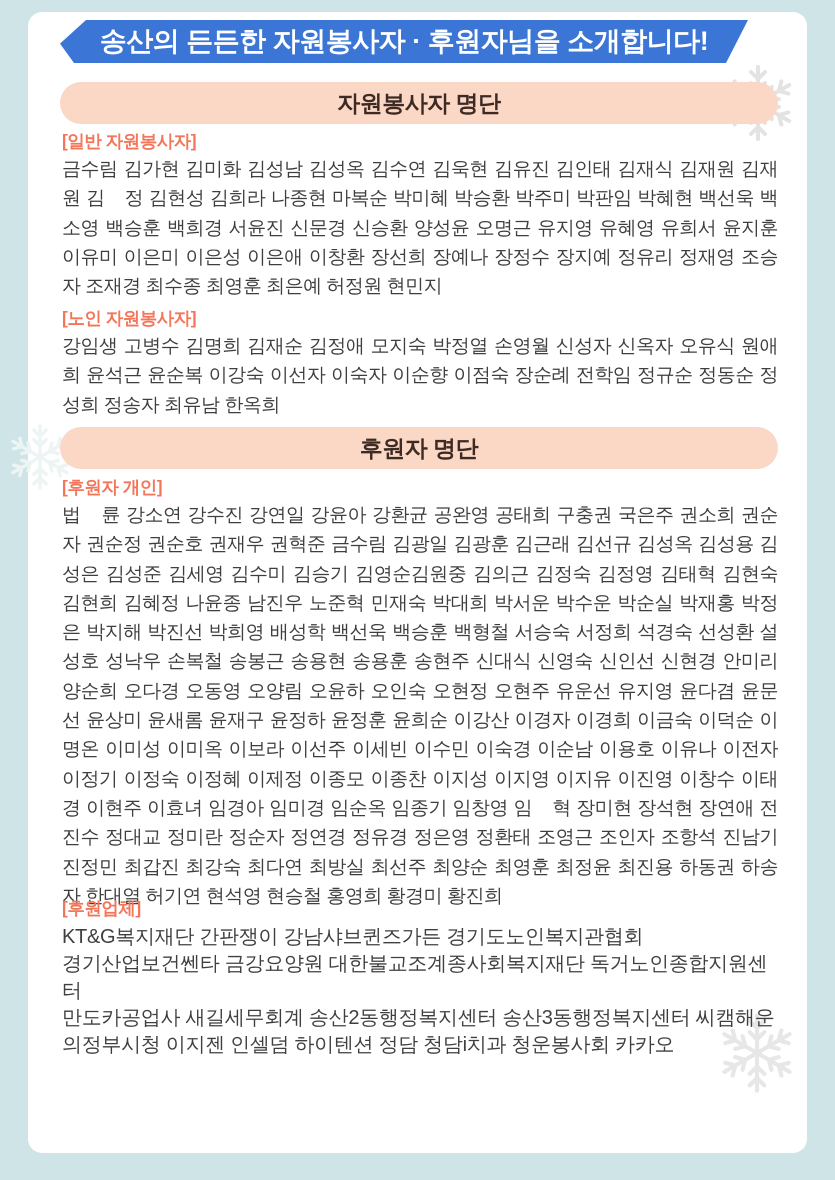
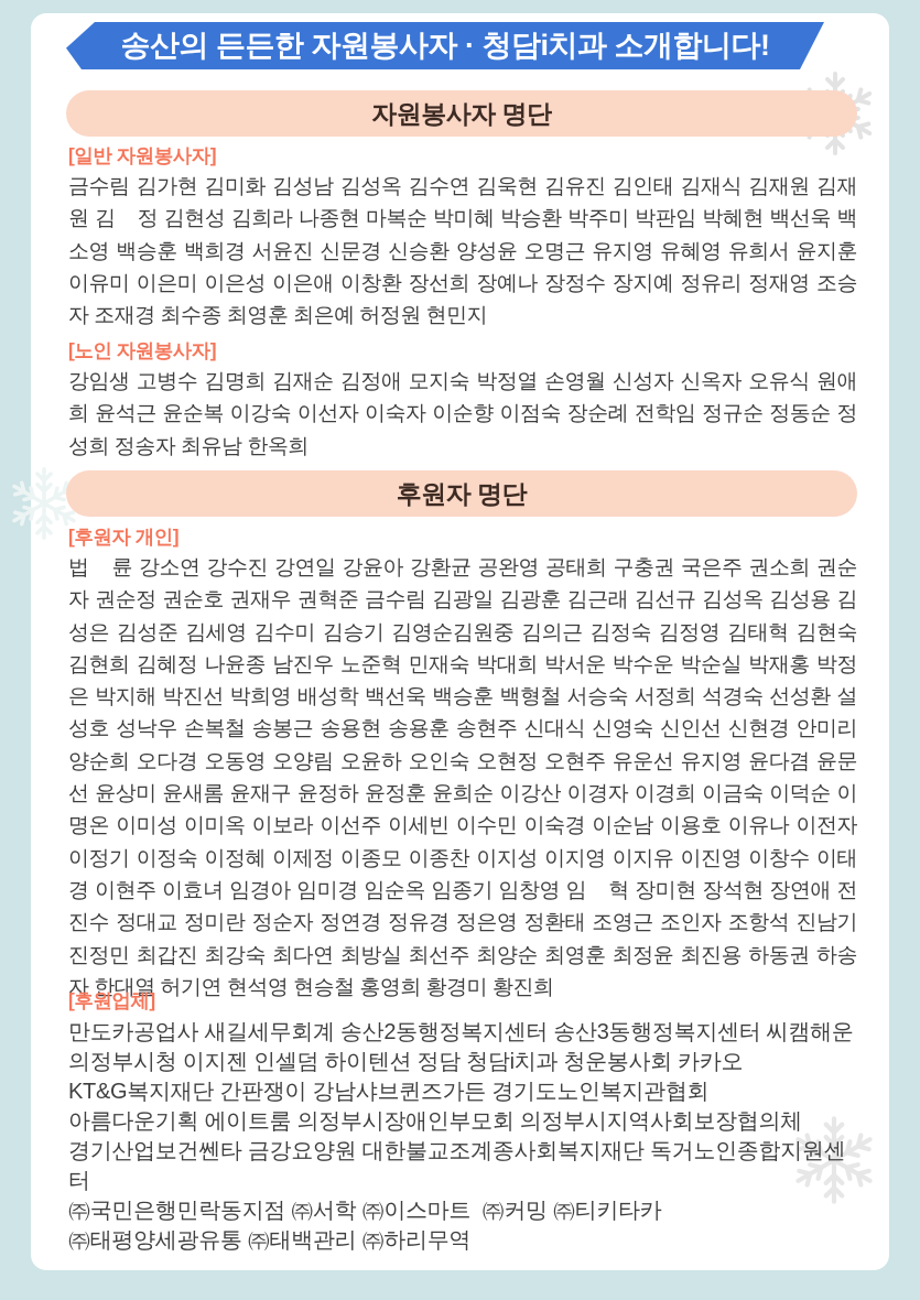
- 송산의 든든한 자원봉사자 · 후원자님을 소개합니다!
+ 송산의 든든한 자원봉사자 · 청담i치과 소개합니다!
  자원봉사자 명단
  [일반 자원봉사자]
  금수림 김가현 김미화 김성남 김성옥 김수연 김욱현 김유진 김인태 김재식 김재원 김재원 김 정 김현성 김희라 나종현 마복순 박미혜 박승환 박주미 박판임 박혜현 백선욱 백소영 백승훈 백희경 서윤진 신문경 신승환 양성윤 오명근 유지영 유혜영 유희서 윤지훈 이유미 이은미 이은성 이은애 이창환 장선희 장예나 장정수 장지예 정유리 정재영 조승자 조재경 최수종 최영훈 최은예 허정원 현민지
  [노인 자원봉사자]
  강임생 고병수 김명희 김재순 김정애 모지숙 박정열 손영월 신성자 신옥자 오유식 원애희 윤석근 윤순복 이강숙 이선자 이숙자 이순향 이점숙 장순례 전학임 정규순 정동순 정성희 정송자 최유남 한옥희
  후원자 명단
  [후원자 개인]
  법 륜 강소연 강수진 강연일 강윤아 강환균 공완영 공태희 구충권 국은주 권소희 권순자 권순정 권순호 권재우 권혁준 금수림 김광일 김광훈 김근래 김선규 김성옥 김성용 김성은 김성준 김세영 김수미 김승기 김영순김원중 김의근 김정숙 김정영 김태혁 김현숙 김현희 김혜정 나윤종 남진우 노준혁 민재숙 박대희 박서운 박수운 박순실 박재홍 박정은 박지해 박진선 박희영 배성학 백선욱 백승훈 백형철 서승숙 서정희 석경숙 선성환 설성호 성낙우 손복철 송봉근 송용현 송용훈 송현주 신대식 신영숙 신인선 신현경 안미리 양순희 오다경 오동영 오양림 오윤하 오인숙 오현정 오현주 유운선 유지영 윤다겸 윤문선 윤상미 윤새롬 윤재구 윤정하 윤정훈 윤희순 이강산 이경자 이경희 이금숙 이덕순 이명온 이미성 이미옥 이보라 이선주 이세빈 이수민 이숙경 이순남 이용호 이유나 이전자 이정기 이정숙 이정혜 이제정 이종모 이종찬 이지성 이지영 이지유 이진영 이창수 이태경 이현주 이효녀 임경아 임미경 임순옥 임종기 임창영 임 혁 장미현 장석현 장연애 전진수 정대교 정미란 정순자 정연경 정유경 정은영 정환태 조영근 조인자 조항석 진남기 진정민 최갑진 최강숙 최다연 최방실 최선주 최양순 최영훈 최정윤 최진용 하동권 하송자 한대열 허기연 현석영 현승철 홍영희 황경미 황진희
  [후원업체]
- KT&G복지재단 간판쟁이 강남샤브퀸즈가든 경기도노인복지관협회
+ 만도카공업사 새길세무회계 송산2동행정복지센터 송산3동행정복지센터 씨캠해운
- 경기산업보건쎈타 금강요양원 대한불교조계종사회복지재단 독거노인종합지원센터
+ 의정부시청 이지젠 인셀덤 하이텐션 정담 청담i치과 청운봉사회 카카오
- 만도카공업사 새길세무회계 송산2동행정복지센터 송산3동행정복지센터 씨캠해운
+ KT&G복지재단 간판쟁이 강남샤브퀸즈가든 경기도노인복지관협회
+ 아름다운기획 에이트룸 의정부시장애인부모회 의정부시지역사회보장협의체
- 의정부시청 이지젠 인셀덤 하이텐션 정담 청담i치과 청운봉사회 카카오
+ 경기산업보건쎈타 금강요양원 대한불교조계종사회복지재단 독거노인종합지원센터
+ ㈜국민은행민락동지점 ㈜서학 ㈜이스마트 ㈜커밍 ㈜티키타카
+ ㈜태평양세광유통 ㈜태백관리 ㈜하리무역
